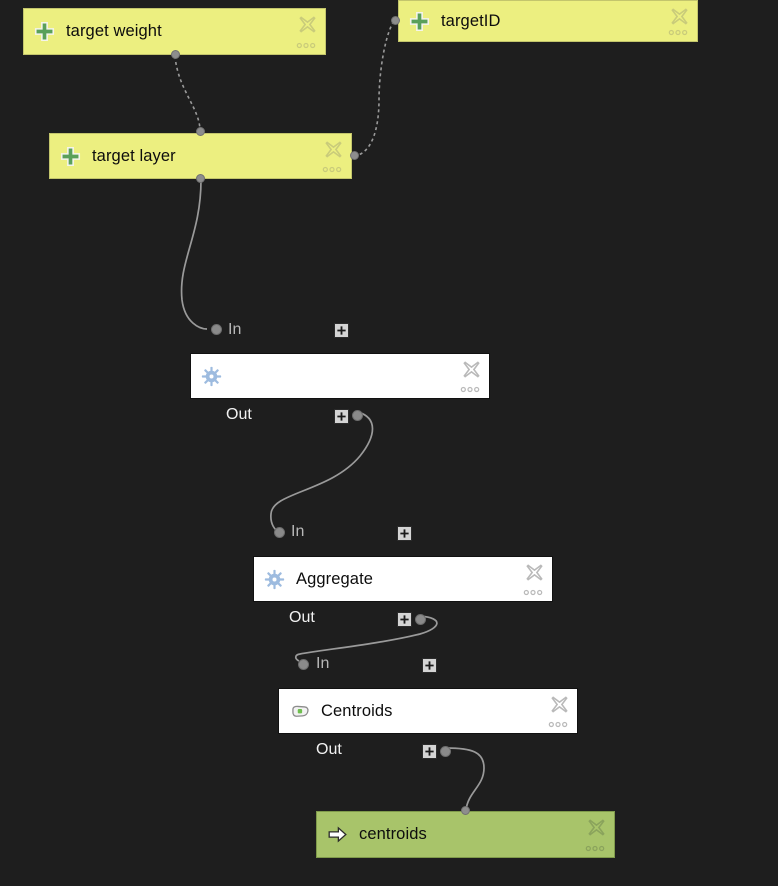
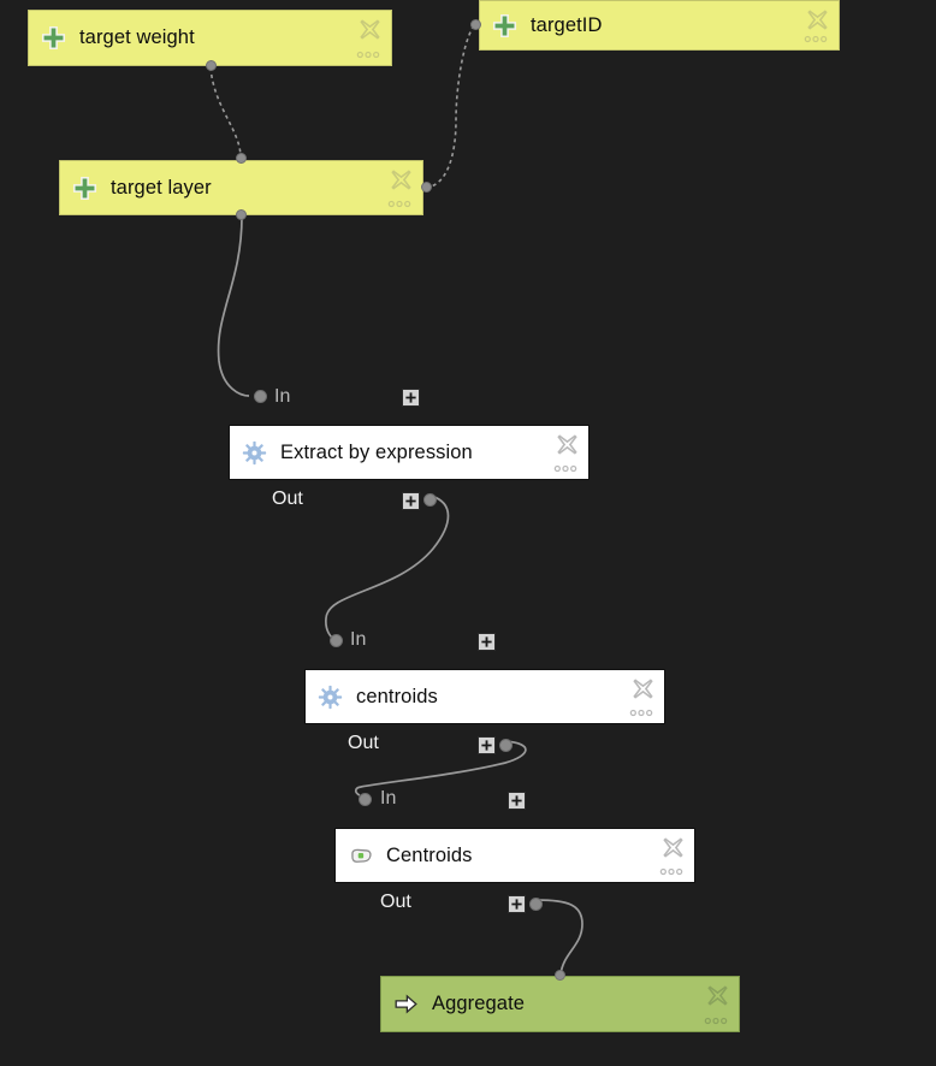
  target weight
  targetID
  target layer
+ Extract by expression
- Aggregate
+ centroids
  Centroids
- centroids
+ Aggregate
  In
  Out
  In
  Out
  In
  Out
